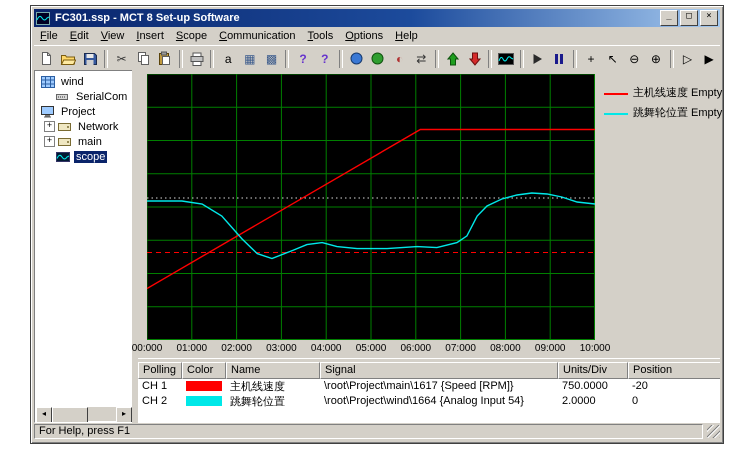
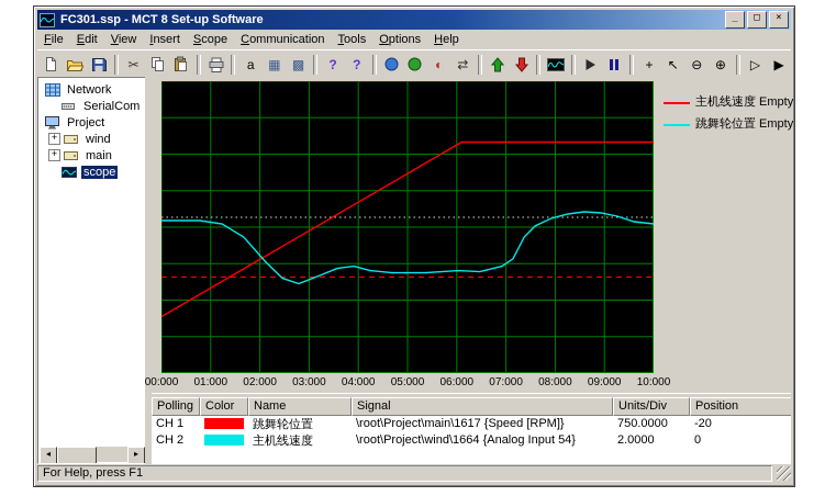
  FC301.ssp - MCT 8 Set-up Software
  _
  □
  ×
  File
  Edit
  View
  Insert
  Scope
  Communication
  Tools
  Options
  Help
  ✂
  a
  ▦
  ▩
  ?
  ?
  ◐
  ⇄
  +
  ↖
  ⊖
  ⊕
  ▷
  ▶
- wind
+ Network
  SerialCom
  Project
  +
- Network
+ wind
  +
  main
  scope
  ◂
  ▸
  主机线速度 Empty
  跳舞轮位置 Empty
  00:000
  01:000
  02:000
  03:000
  04:000
  05:000
  06:000
  07:000
  08:000
  09:000
  10:000
  Polling
  Color
  Name
  Signal
  Units/Div
  Position
  CH 1
- 主机线速度
+ 跳舞轮位置
  \root\Project\main\1617 {Speed [RPM]}
  750.0000
  -20
  CH 2
- 跳舞轮位置
+ 主机线速度
  \root\Project\wind\1664 {Analog Input 54}
  2.0000
  0
  For Help, press F1
